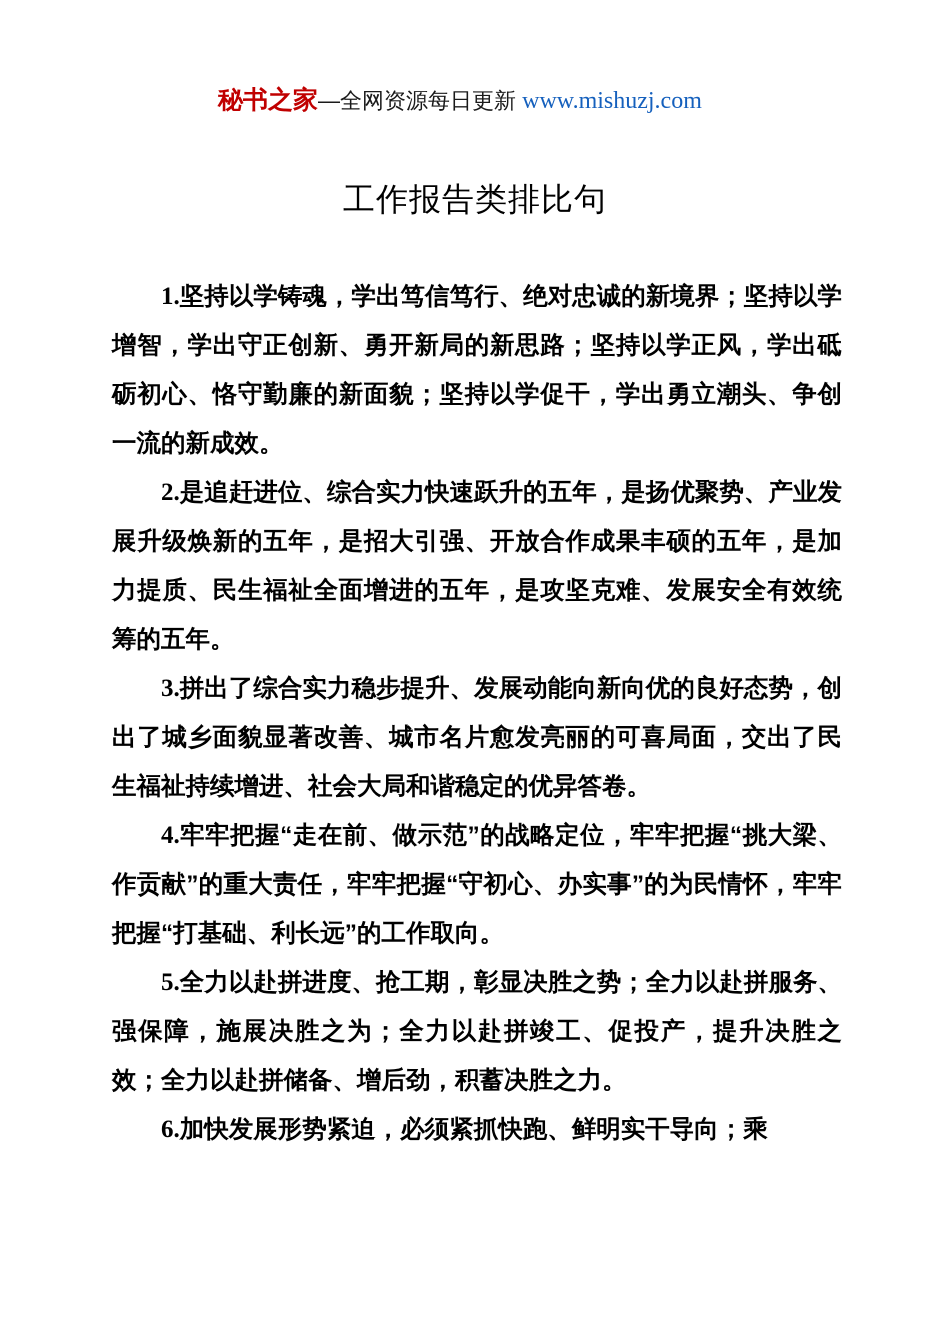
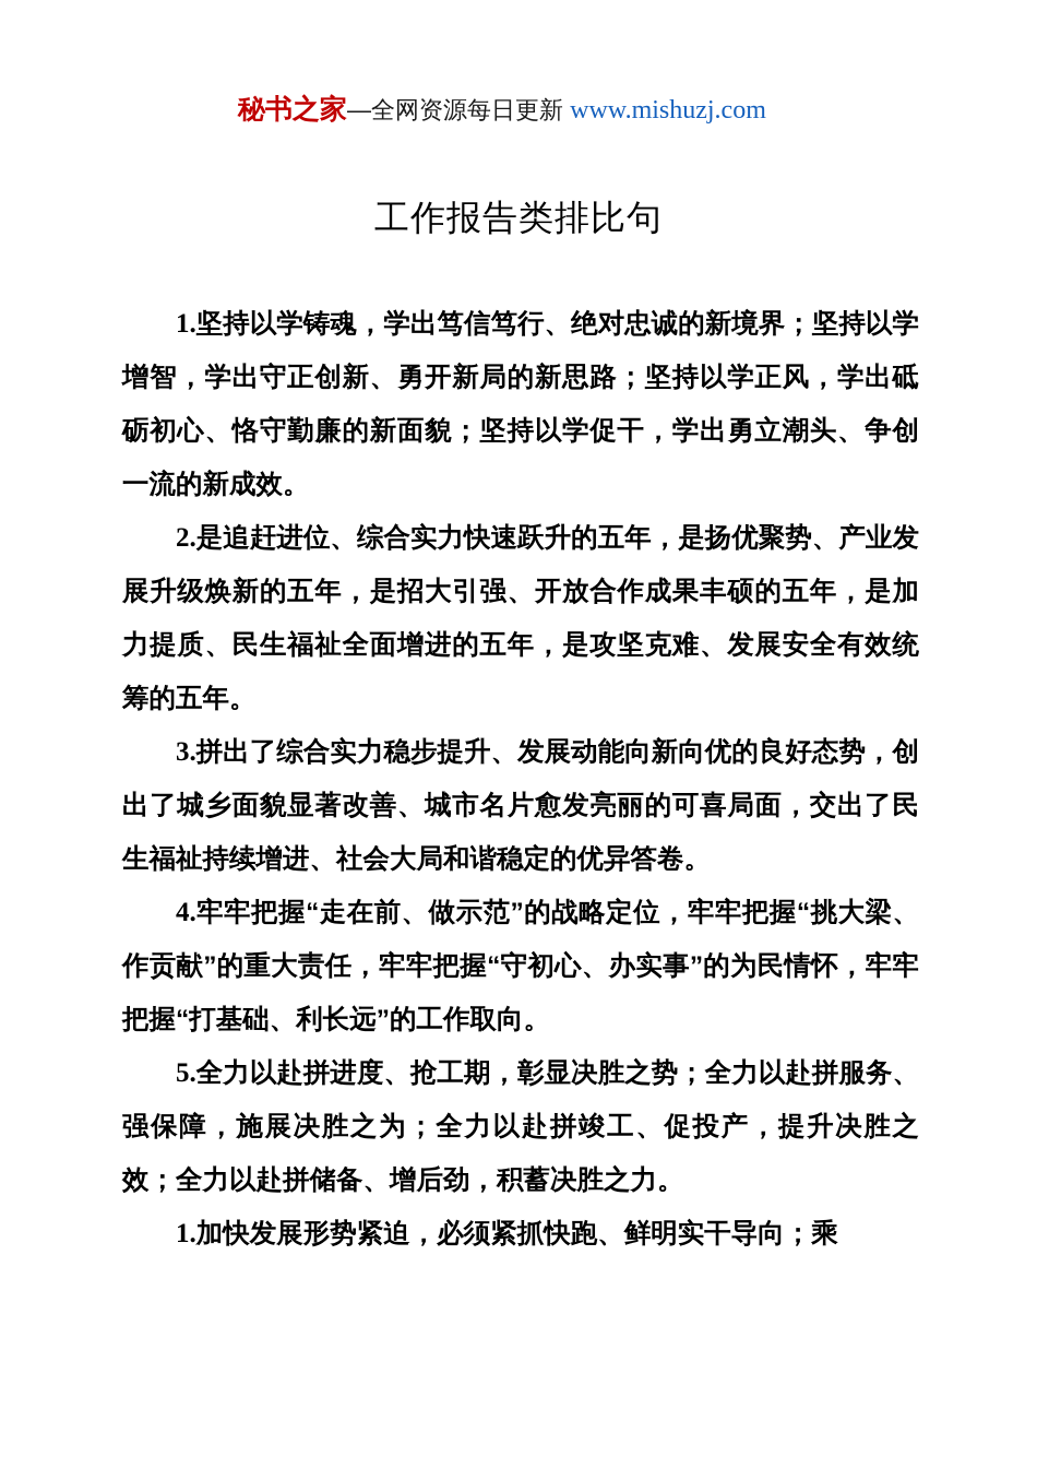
  秘书之家—全网资源每日更新 www.mishuzj.com
  工作报告类排比句
  1.坚持以学铸魂，学出笃信笃行、绝对忠诚的新境界；坚持以学增智，学出守正创新、勇开新局的新思路；坚持以学正风，学出砥砺初心、恪守勤廉的新面貌；坚持以学促干，学出勇立潮头、争创一流的新成效。
  2.是追赶进位、综合实力快速跃升的五年，是扬优聚势、产业发展升级焕新的五年，是招大引强、开放合作成果丰硕的五年，是加力提质、民生福祉全面增进的五年，是攻坚克难、发展安全有效统筹的五年。
  3.拼出了综合实力稳步提升、发展动能向新向优的良好态势，创出了城乡面貌显著改善、城市名片愈发亮丽的可喜局面，交出了民生福祉持续增进、社会大局和谐稳定的优异答卷。
  4.牢牢把握“走在前、做示范”的战略定位，牢牢把握“挑大梁、作贡献”的重大责任，牢牢把握“守初心、办实事”的为民情怀，牢牢把握“打基础、利长远”的工作取向。
  5.全力以赴拼进度、抢工期，彰显决胜之势；全力以赴拼服务、强保障，施展决胜之为；全力以赴拼竣工、促投产，提升决胜之效；全力以赴拼储备、增后劲，积蓄决胜之力。
- 6.加快发展形势紧迫，必须紧抓快跑、鲜明实干导向；乘
+ 1.加快发展形势紧迫，必须紧抓快跑、鲜明实干导向；乘
